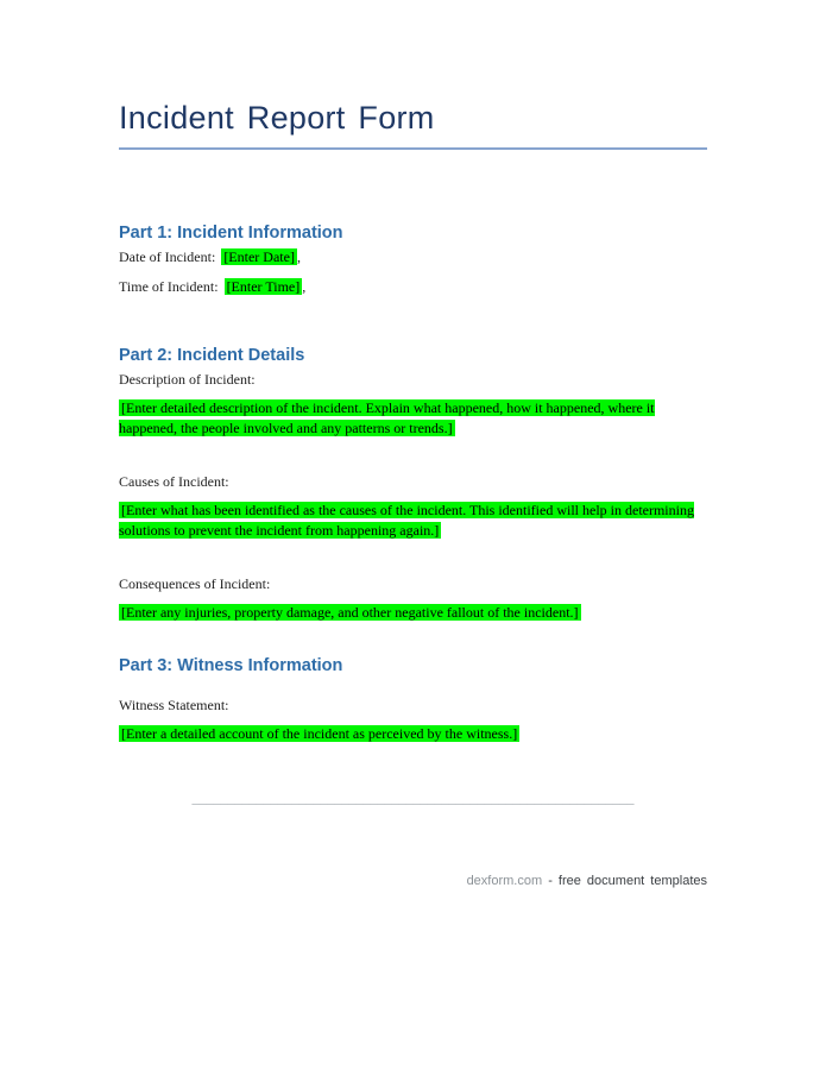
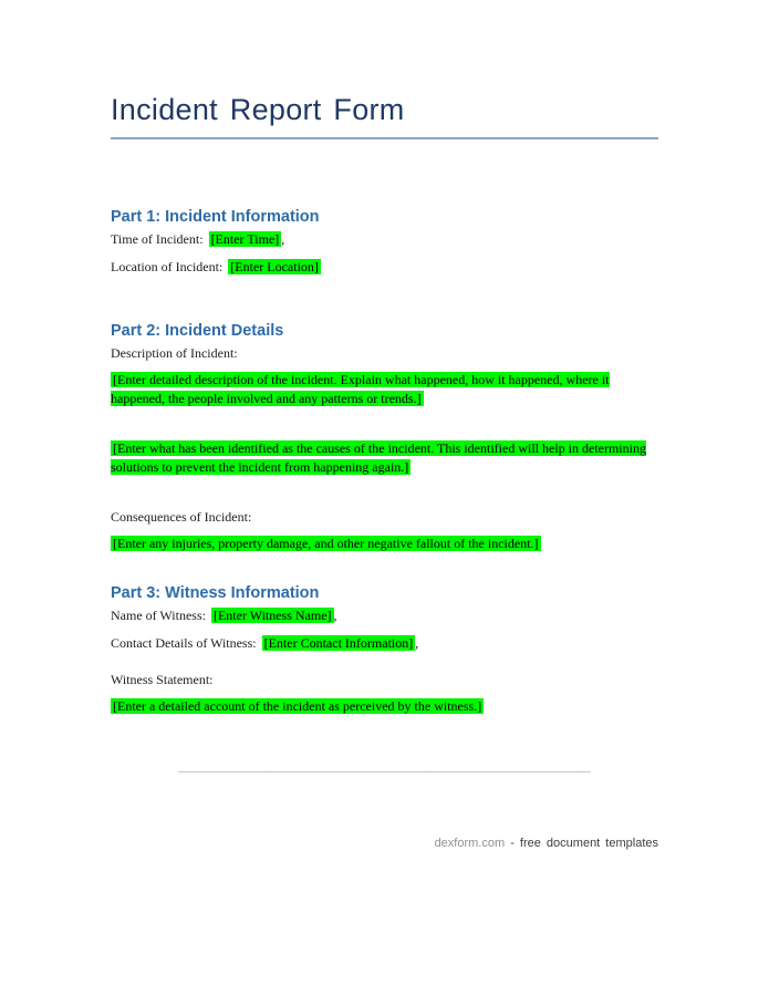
  Incident Report Form
  Part 1: Incident Information
- Date of Incident: [Enter Date] ,
  Time of Incident: [Enter Time] ,
+ Location of Incident: [Enter Location]
  Part 2: Incident Details
  Description of Incident:
  [Enter detailed description of the incident. Explain what happened, how it happened, where it happened, the people involved and any patterns or trends.]
- Causes of Incident:
  [Enter what has been identified as the causes of the incident. This identified will help in determining solutions to prevent the incident from happening again.]
  Consequences of Incident:
  [Enter any injuries, property damage, and other negative fallout of the incident.]
  Part 3: Witness Information
+ Name of Witness: [Enter Witness Name] ,
+ Contact Details of Witness: [Enter Contact Information] ,
  Witness Statement:
  [Enter a detailed account of the incident as perceived by the witness.]
  ______________________________________________________________
  dexform.com - free document templates
